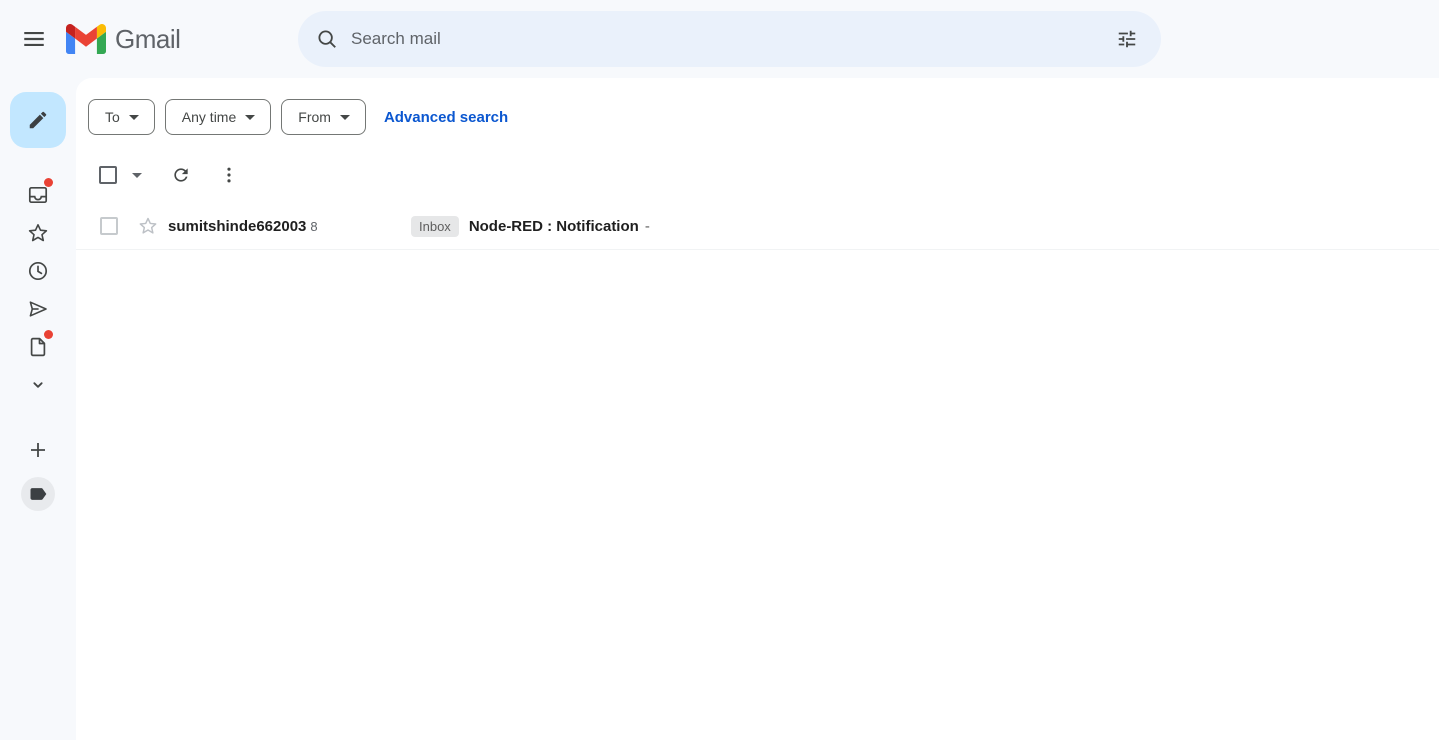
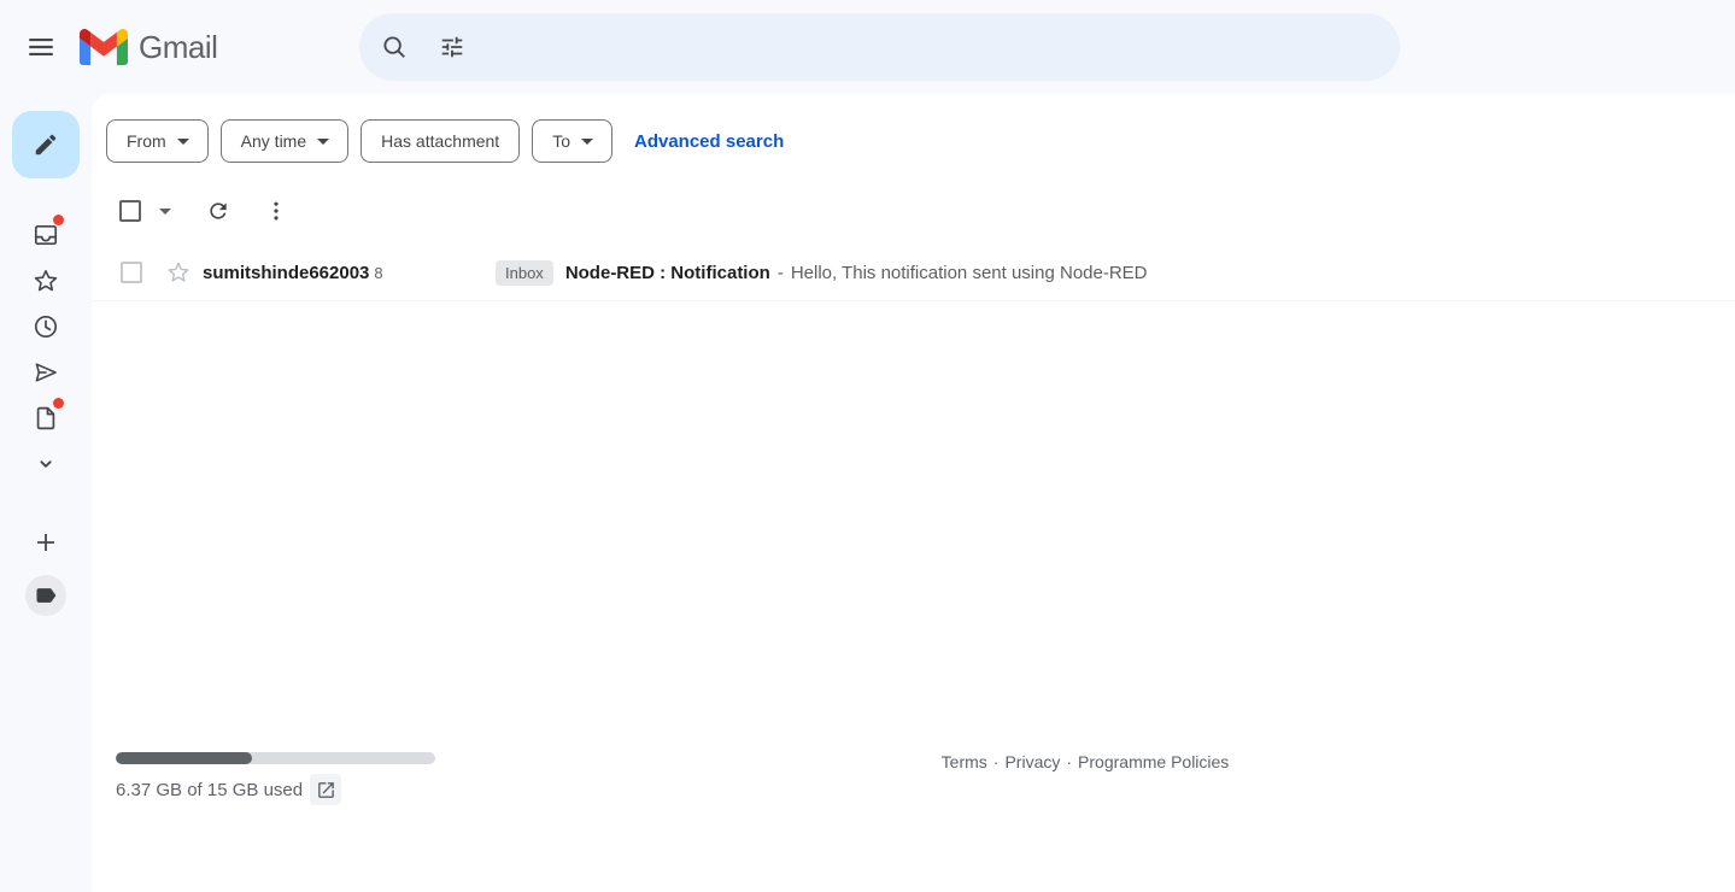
  Gmail
- Search mail
- To
+ From
  Any time
+ Has attachment
- From
+ To
  Advanced search
  sumitshinde662003 8
  Inbox
  Node-RED : Notification
  -
+ Hello, This notification sent using Node-RED
+ 6.37 GB of 15 GB used
+ Terms · Privacy · Programme Policies
